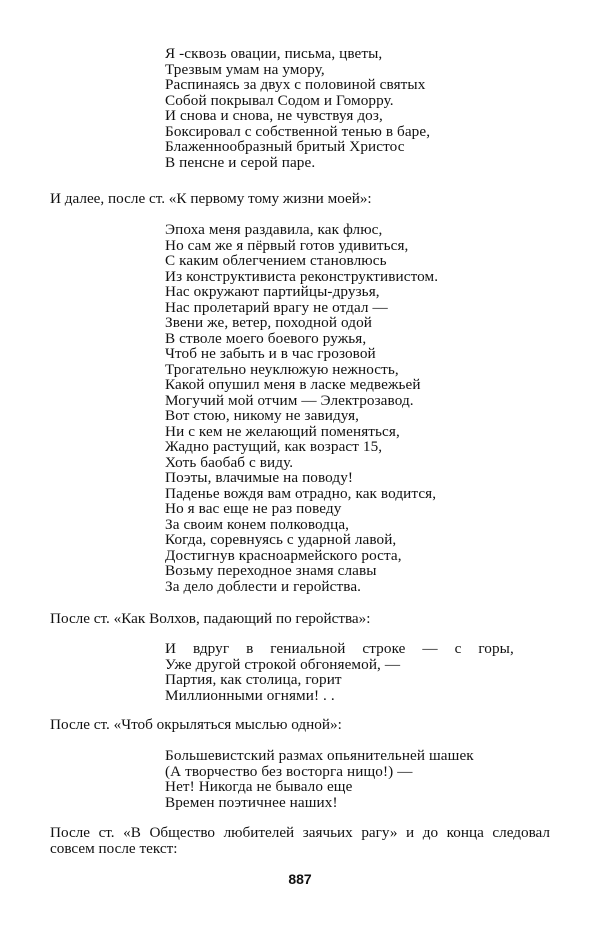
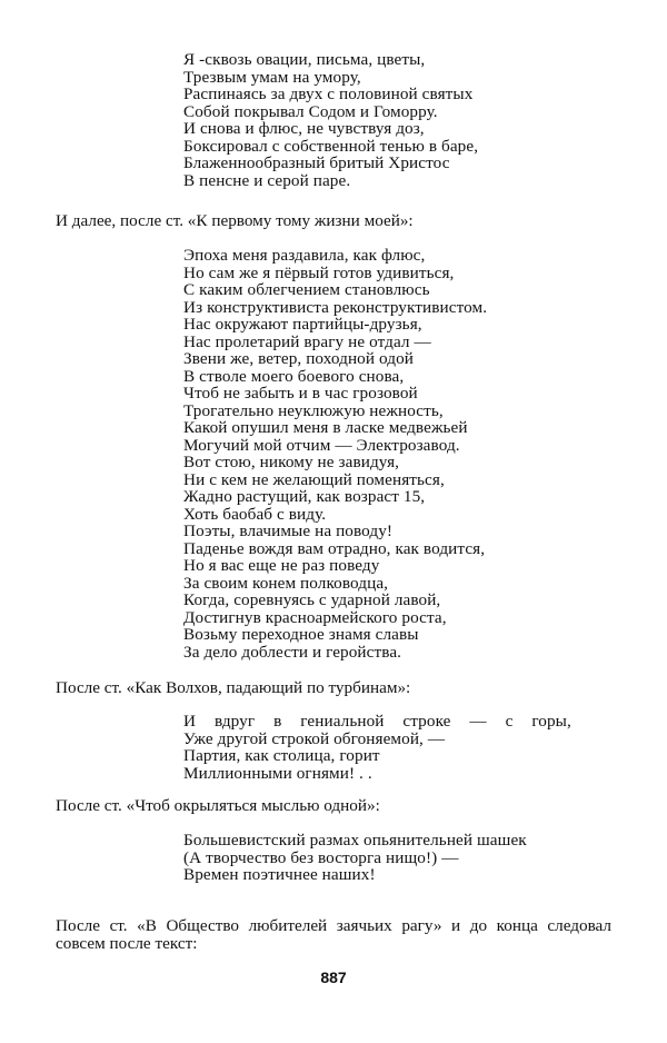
  Я -сквозь овации, письма, цветы,
  Трезвым умам на умору,
  Распинаясь за двух с половиной святых
  Собой покрывал Содом и Гоморру.
- И снова и снова, не чувствуя доз,
+ И снова и флюс, не чувствуя доз,
  Боксировал с собственной тенью в баре,
  Блаженнообразный бритый Христос
  В пенсне и серой паре.
  И далее, после ст. «К первому тому жизни моей»:
  Эпоха меня раздавила, как флюс,
  Но сам же я пёрвый готов удивиться,
  С каким облегчением становлюсь
  Из конструктивиста реконструктивистом.
  Нас окружают партийцы-друзья,
  Нас пролетарий врагу не отдал —
  Звени же, ветер, походной одой
- В стволе моего боевого ружья,
+ В стволе моего боевого снова,
  Чтоб не забыть и в час грозовой
  Трогательно неуклюжую нежность,
  Какой опушил меня в ласке медвежьей
  Могучий мой отчим — Электрозавод.
  Вот стою, никому не завидуя,
  Ни с кем не желающий поменяться,
  Жадно растущий, как возраст 15,
  Хоть баобаб с виду.
  Поэты, влачимые на поводу!
  Паденье вождя вам отрадно, как водится,
  Но я вас еще не раз поведу
  За своим конем полководца,
  Когда, соревнуясь с ударной лавой,
  Достигнув красноармейского роста,
  Возьму переходное знамя славы
  За дело доблести и геройства.
- После ст. «Как Волхов, падающий по геройства»:
+ После ст. «Как Волхов, падающий по турбинам»:
  И вдруг в гениальной строке — с горы,
  Уже другой строкой обгоняемой, —
  Партия, как столица, горит
  Миллионными огнями! . .
  После ст. «Чтоб окрыляться мыслью одной»:
  Большевистский размах опьянительней шашек
  (А творчество без восторга нищо!) —
- Нет! Никогда не бывало еще
  Времен поэтичнее наших!
  После ст. «В Общество любителей заячьих рагу» и до конца следовал совсем после текст:
  887
